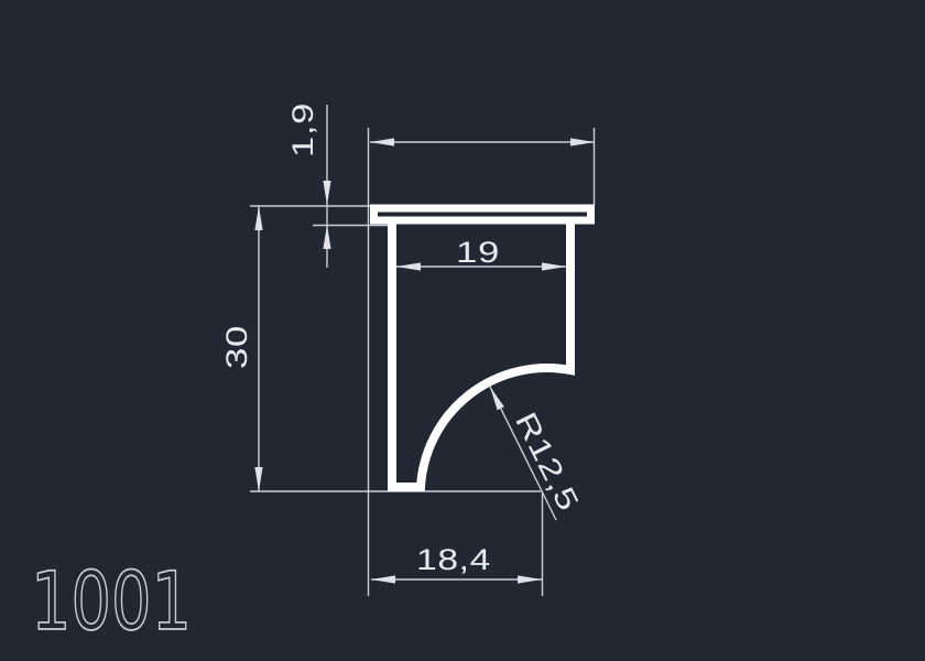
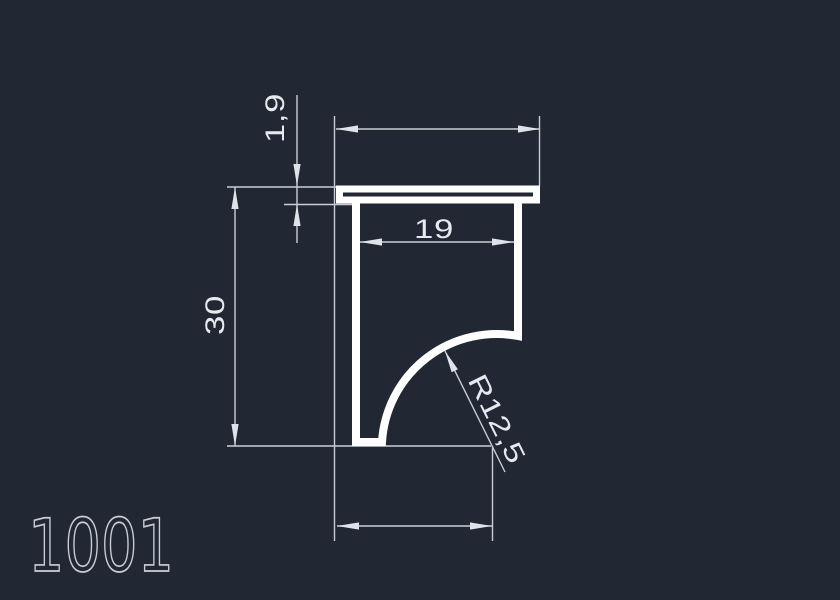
  19
- 18,4
  1001
